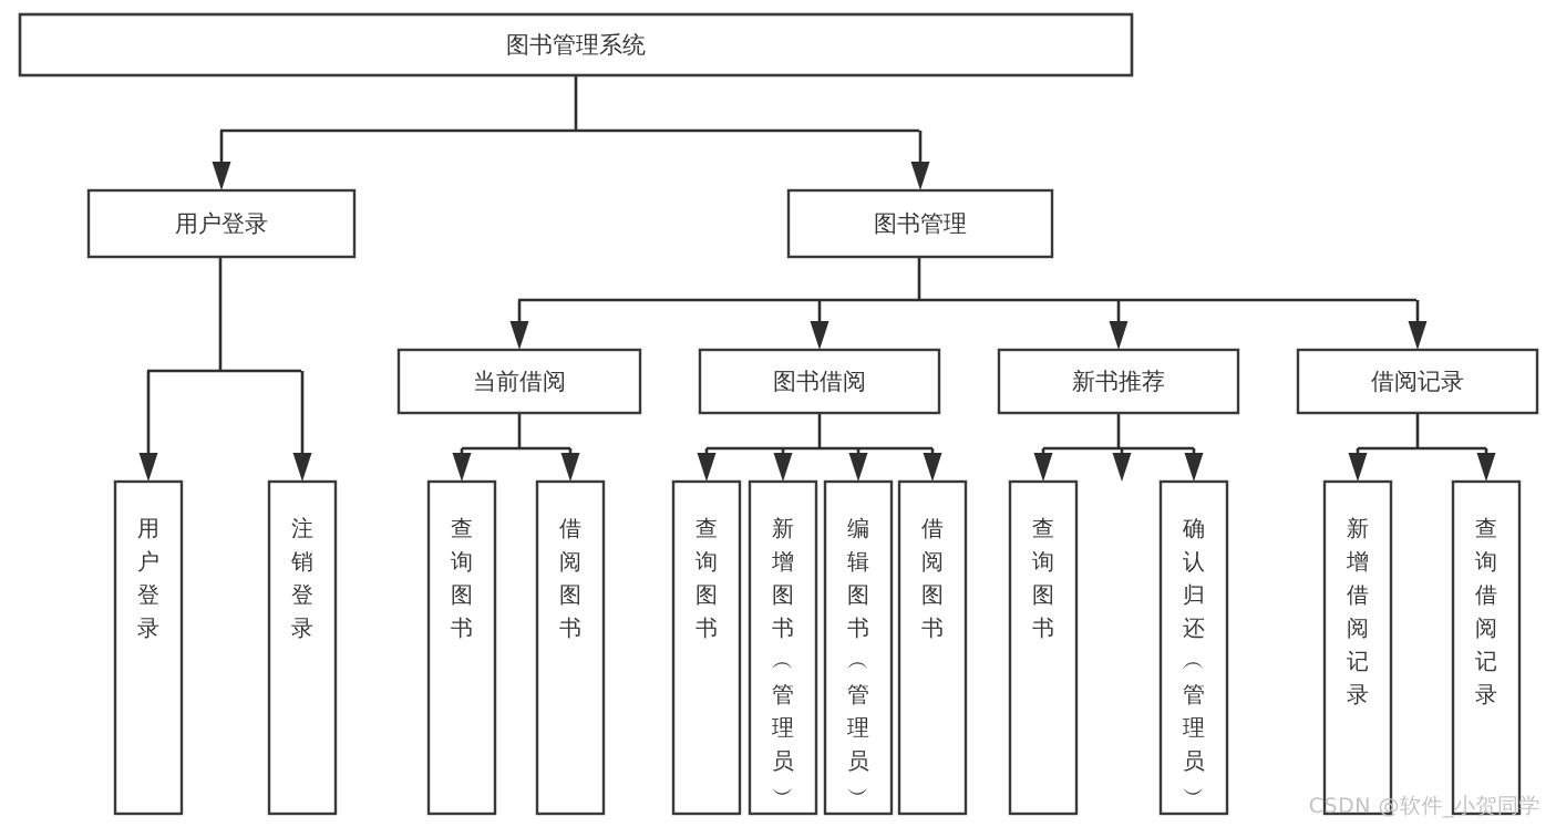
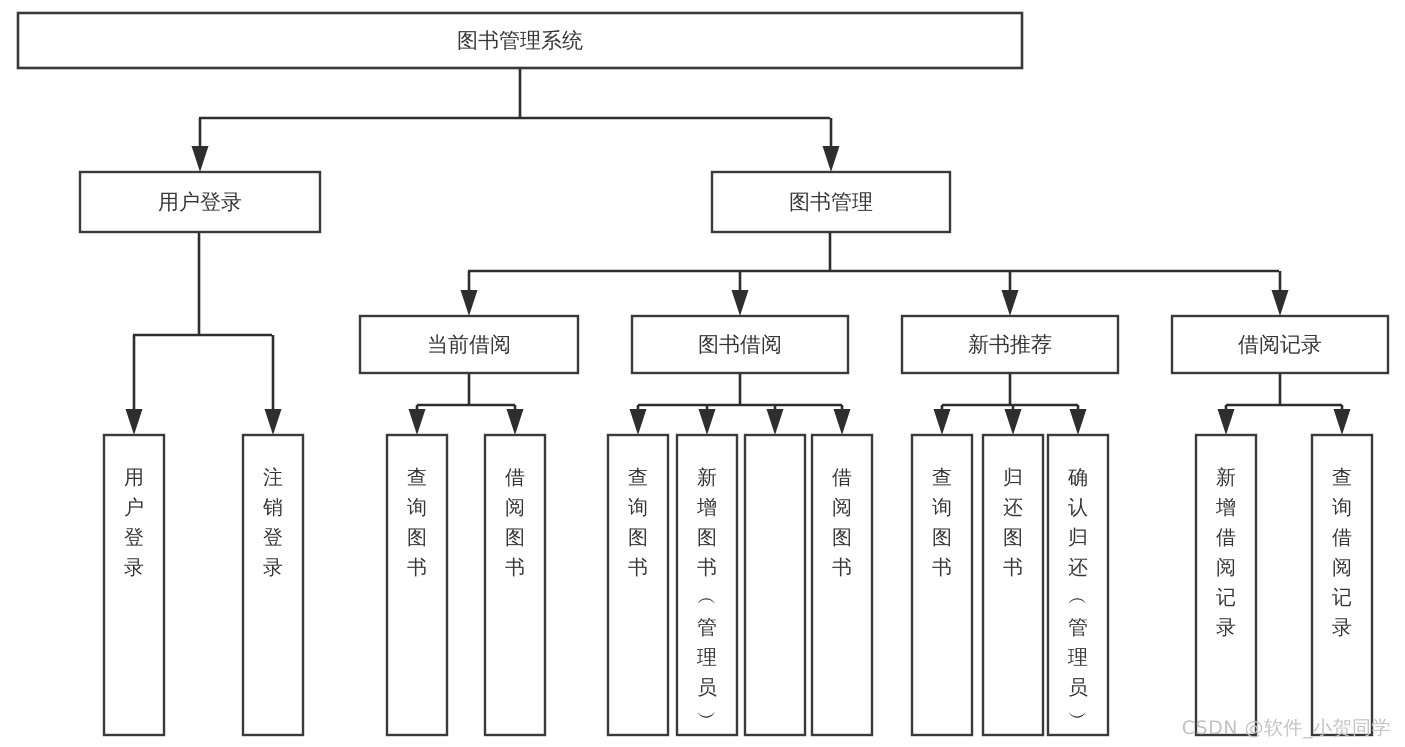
  图书管理系统
  用户登录
  图书管理
  当前借阅
  图书借阅
  新书推荐
  借阅记录
  用户登录
  注销登录
  查询图书
  借阅图书
  查询图书
  新增图书 ︵ 管理员 ︶
- 编辑图书 ︵ 管理员 ︶
  借阅图书
  查询图书
+ 归还图书
  确认归还 ︵ 管理员 ︶
  新增借阅记录
  查询借阅记录
  CSDN @软件_小贺同学
